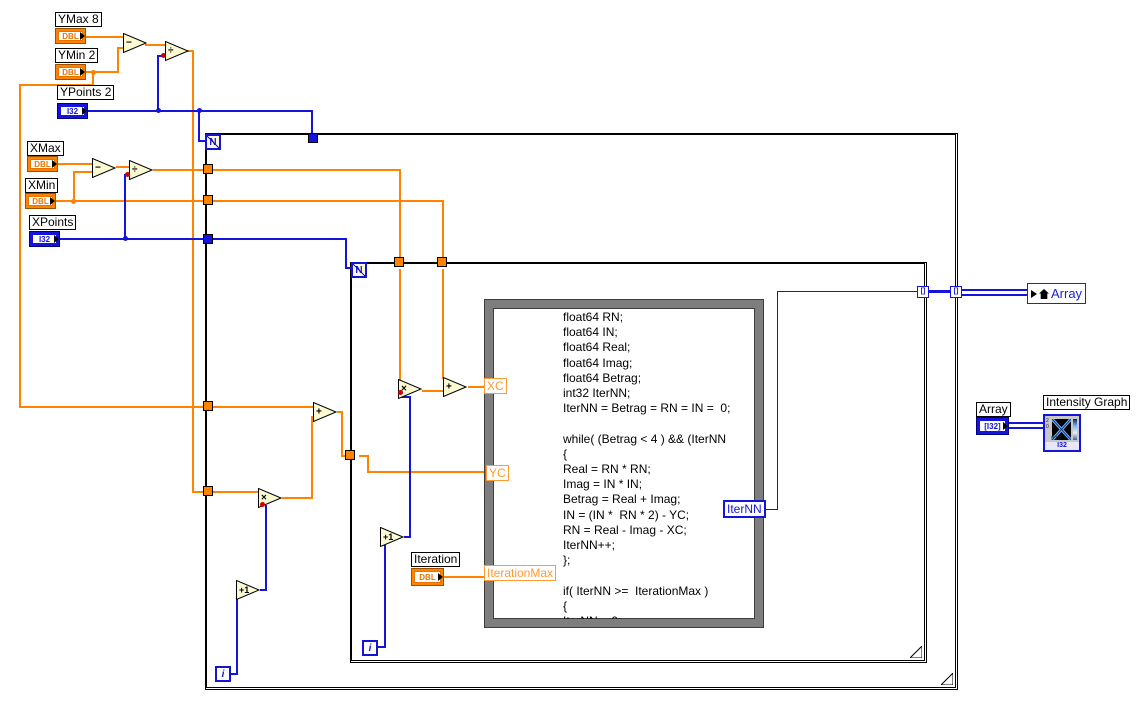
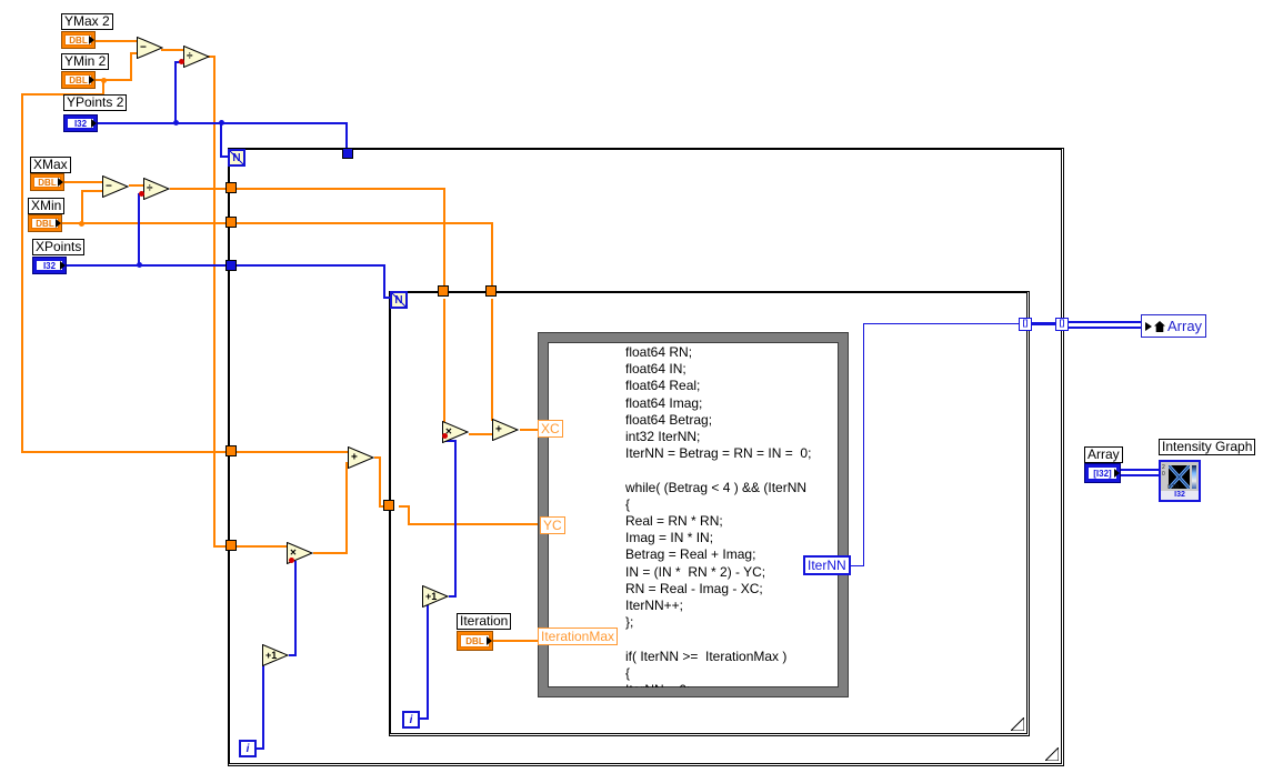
  N
  N
  i
  i
  −
  ÷
  −
  ÷
  +
  ×
  +1
  ×
  +
  +1
- YMax 8
+ YMax 2
  DBL
  YMin 2
  DBL
  YPoints 2
  I32
  XMax
  DBL
  XMin
  DBL
  XPoints
  I32
  Iteration
  DBL
  Array
  [I32]
  float64 RN;
  float64 IN;
  float64 Real;
  float64 Imag;
  float64 Betrag;
  int32 IterNN;
  IterNN = Betrag = RN = IN = 0;
  while( (Betrag < 4 ) && (IterNN
  {
  Real = RN * RN;
  Imag = IN * IN;
  Betrag = Real + Imag;
  IN = (IN * RN * 2) - YC;
  RN = Real - Imag - XC;
  IterNN++;
  };
  if( IterNN >= IterationMax )
  {
  XC
  YC
  IterationMax
  IterNN
  Array
  Intensity Graph
